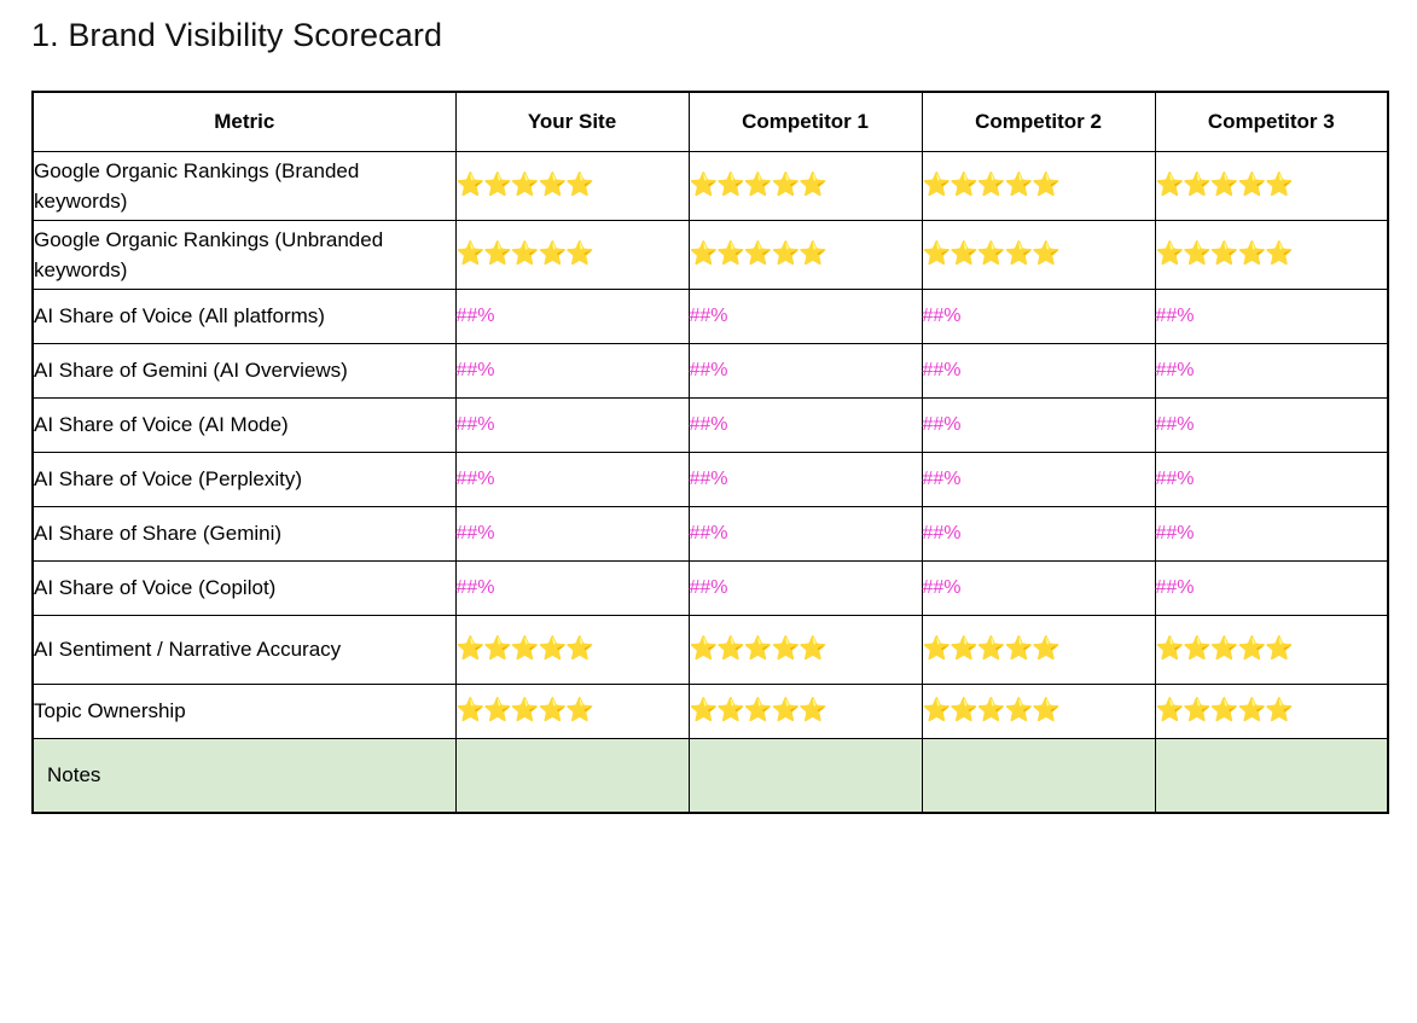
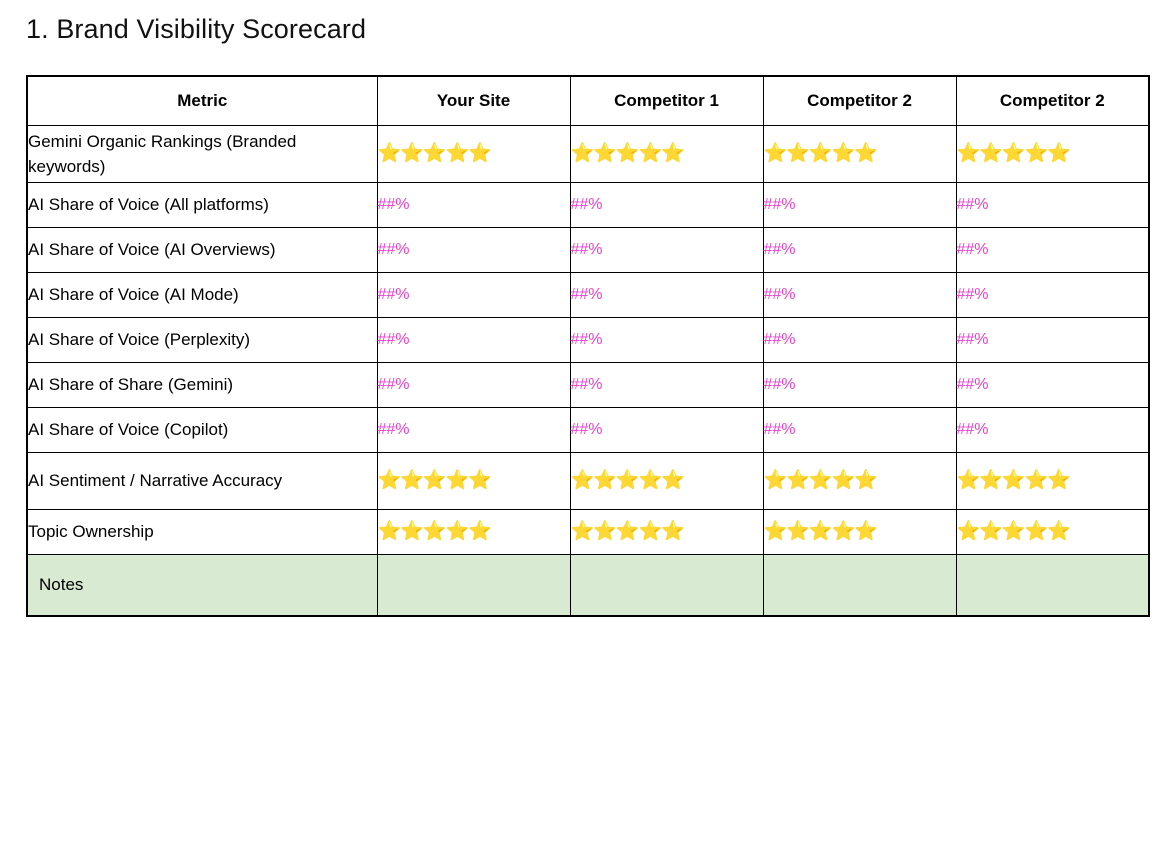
  1. Brand Visibility Scorecard
- Metric	Your Site	Competitor 1	Competitor 2	Competitor 3
+ Metric	Your Site	Competitor 1	Competitor 2	Competitor 2
- Google Organic Rankings (Branded keywords)	⭐⭐⭐⭐⭐	⭐⭐⭐⭐⭐	⭐⭐⭐⭐⭐	⭐⭐⭐⭐⭐
+ Gemini Organic Rankings (Branded keywords)	⭐⭐⭐⭐⭐	⭐⭐⭐⭐⭐	⭐⭐⭐⭐⭐	⭐⭐⭐⭐⭐
- Google Organic Rankings (Unbranded keywords)	⭐⭐⭐⭐⭐	⭐⭐⭐⭐⭐	⭐⭐⭐⭐⭐	⭐⭐⭐⭐⭐
  AI Share of Voice (All platforms)	##%	##%	##%	##%
- AI Share of Gemini (AI Overviews)	##%	##%	##%	##%
+ AI Share of Voice (AI Overviews)	##%	##%	##%	##%
  AI Share of Voice (AI Mode)	##%	##%	##%	##%
  AI Share of Voice (Perplexity)	##%	##%	##%	##%
  AI Share of Share (Gemini)	##%	##%	##%	##%
  AI Share of Voice (Copilot)	##%	##%	##%	##%
  AI Sentiment / Narrative Accuracy	⭐⭐⭐⭐⭐	⭐⭐⭐⭐⭐	⭐⭐⭐⭐⭐	⭐⭐⭐⭐⭐
  Topic Ownership	⭐⭐⭐⭐⭐	⭐⭐⭐⭐⭐	⭐⭐⭐⭐⭐	⭐⭐⭐⭐⭐
  Notes
